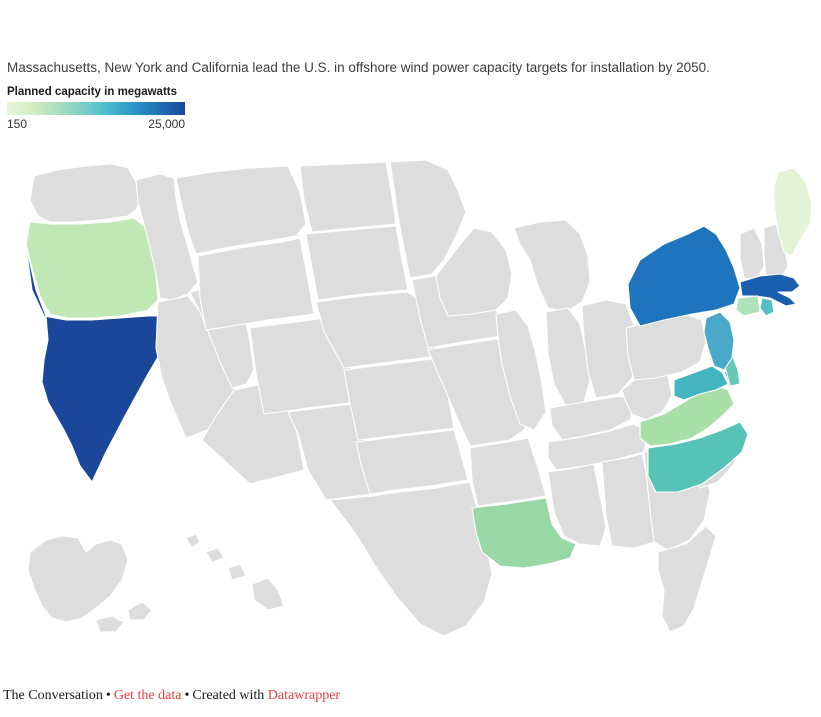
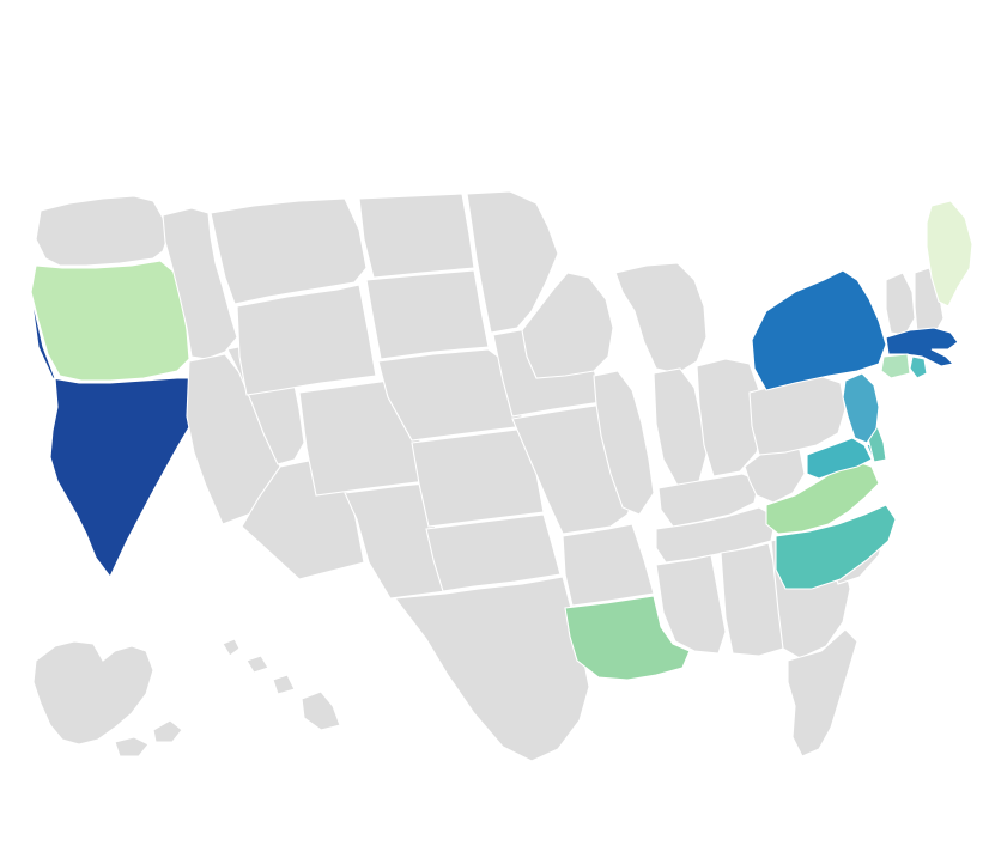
- Massachusetts, New York and California lead the U.S. in offshore wind power capacity targets for installation by 2050.
- Planned capacity in megawatts
- 150
- 25,000
- The Conversation • Get the data • Created with Datawrapper
